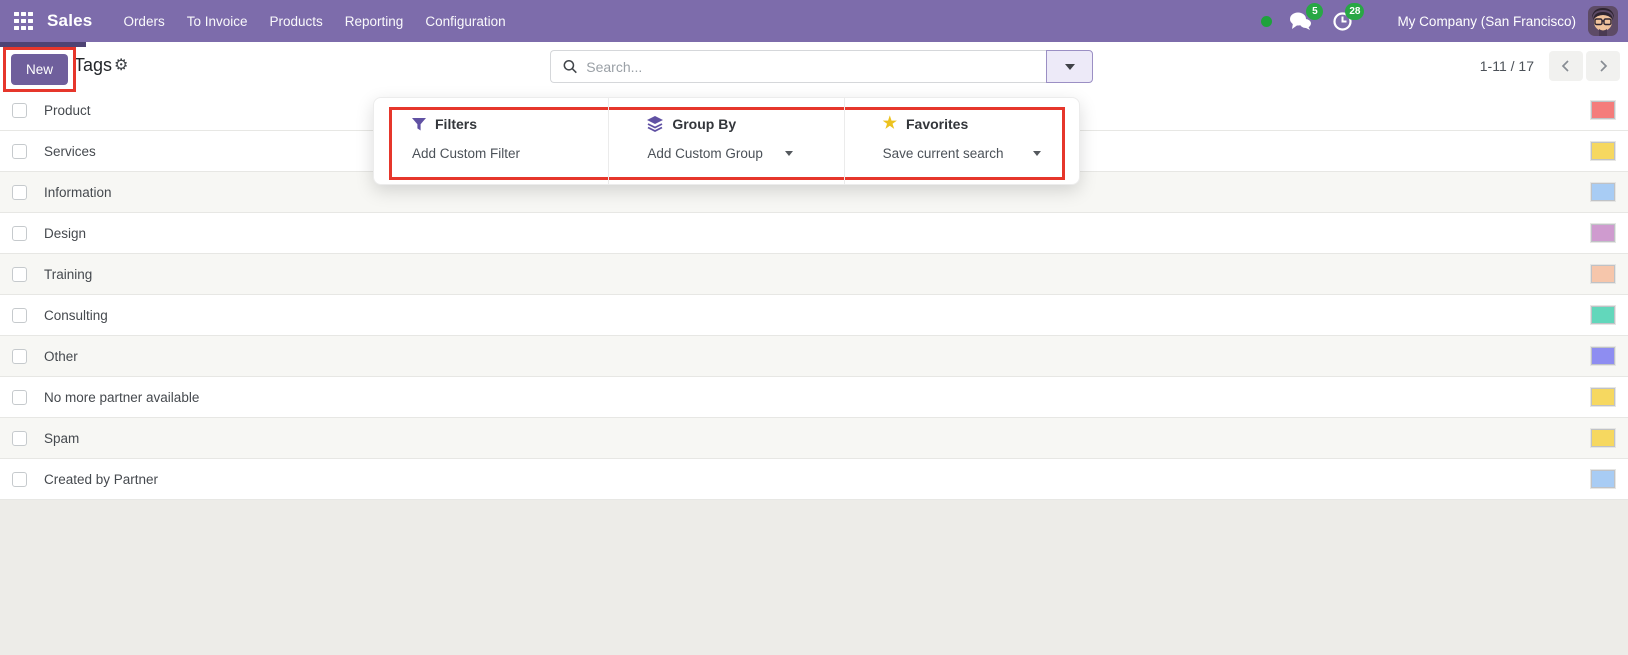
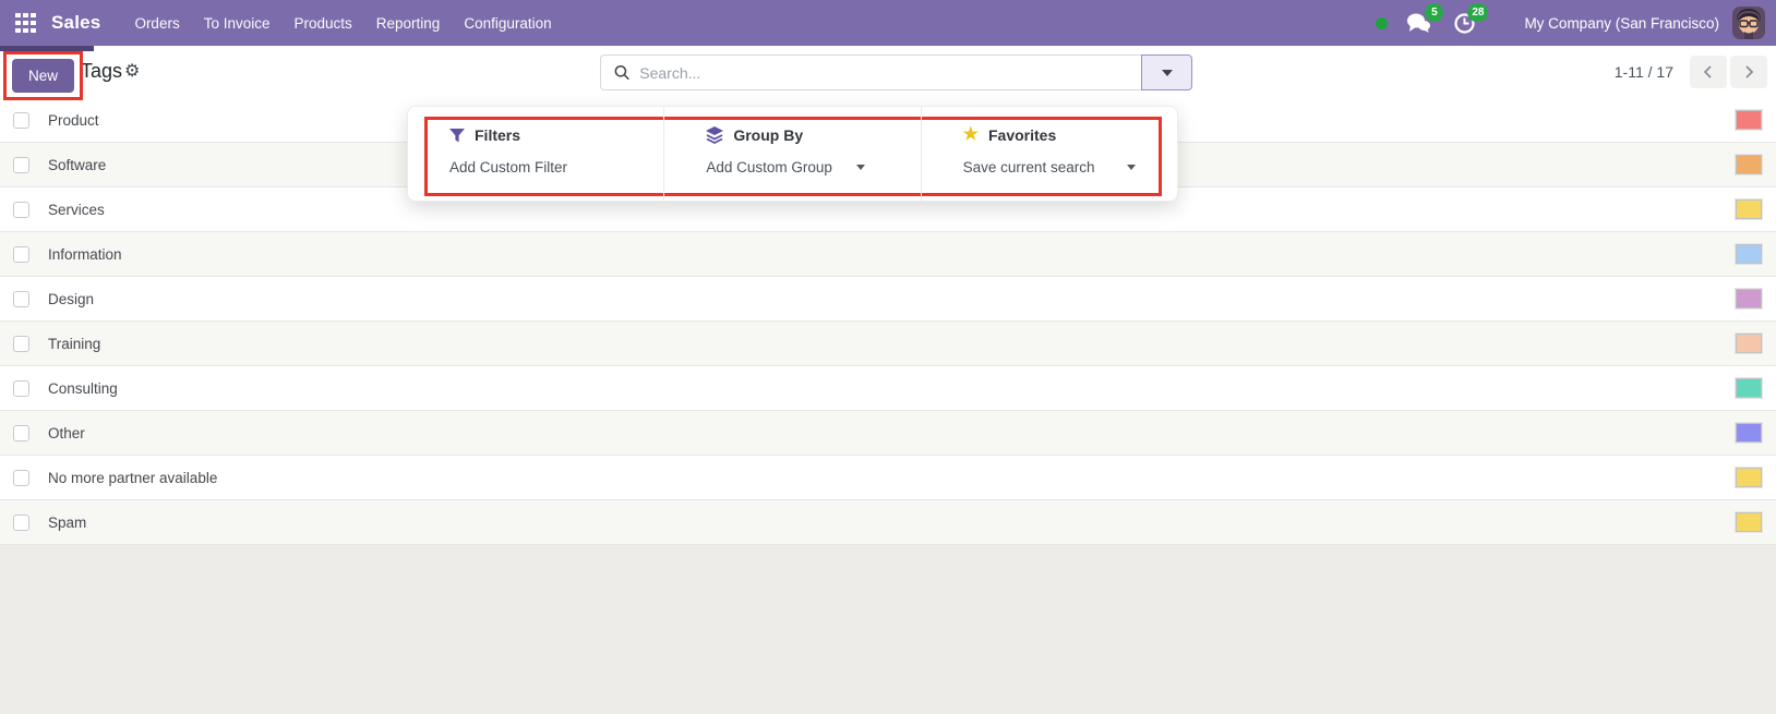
  Sales
  Orders
  To Invoice
  Products
  Reporting
  Configuration
  5
  28
  My Company (San Francisco)
  New
  Tags
  ⚙
  Search...
  1-11 / 17
  Filters
  Add Custom Filter
  Group By
  Add Custom Group
  ★
  Favorites
  Save current search
  Product
+ Software
  Services
  Information
  Design
  Training
  Consulting
  Other
  No more partner available
  Spam
- Created by Partner
